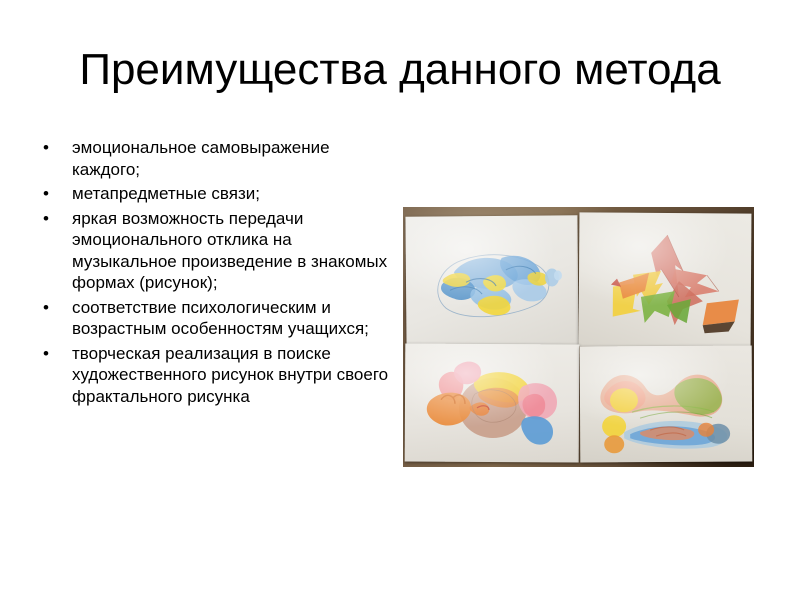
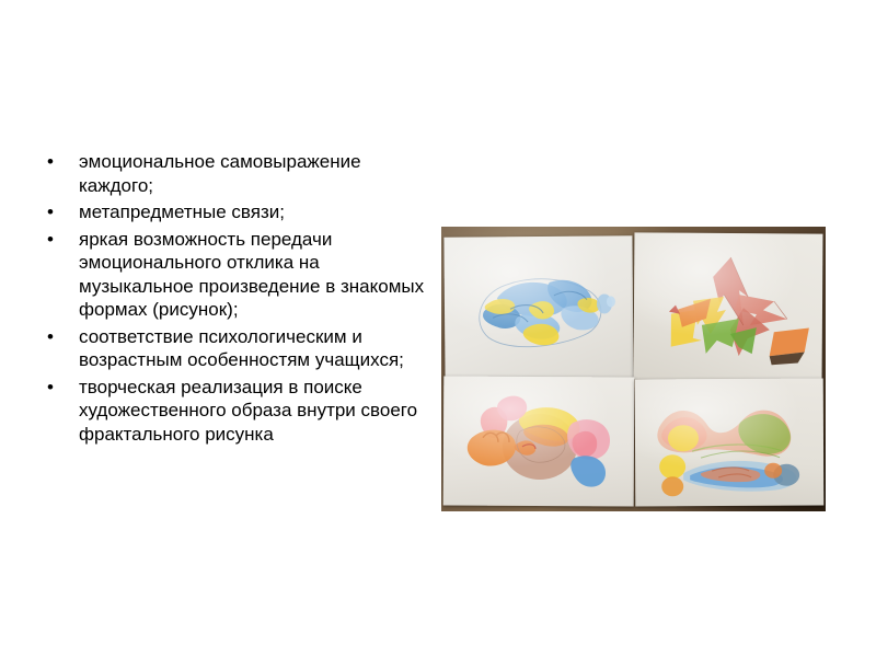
- Преимущества данного метода
  •
  эмоциональное самовыражение каждого;
  •
  метапредметные связи;
  •
  яркая возможность передачи эмоционального отклика на музыкальное произведение в знакомых формах (рисунок);
  •
  соответствие психологическим и возрастным особенностям учащихся;
  •
- творческая реализация в поиске художественного рисунок внутри своего фрактального рисунка
+ творческая реализация в поиске художественного образа внутри своего фрактального рисунка
